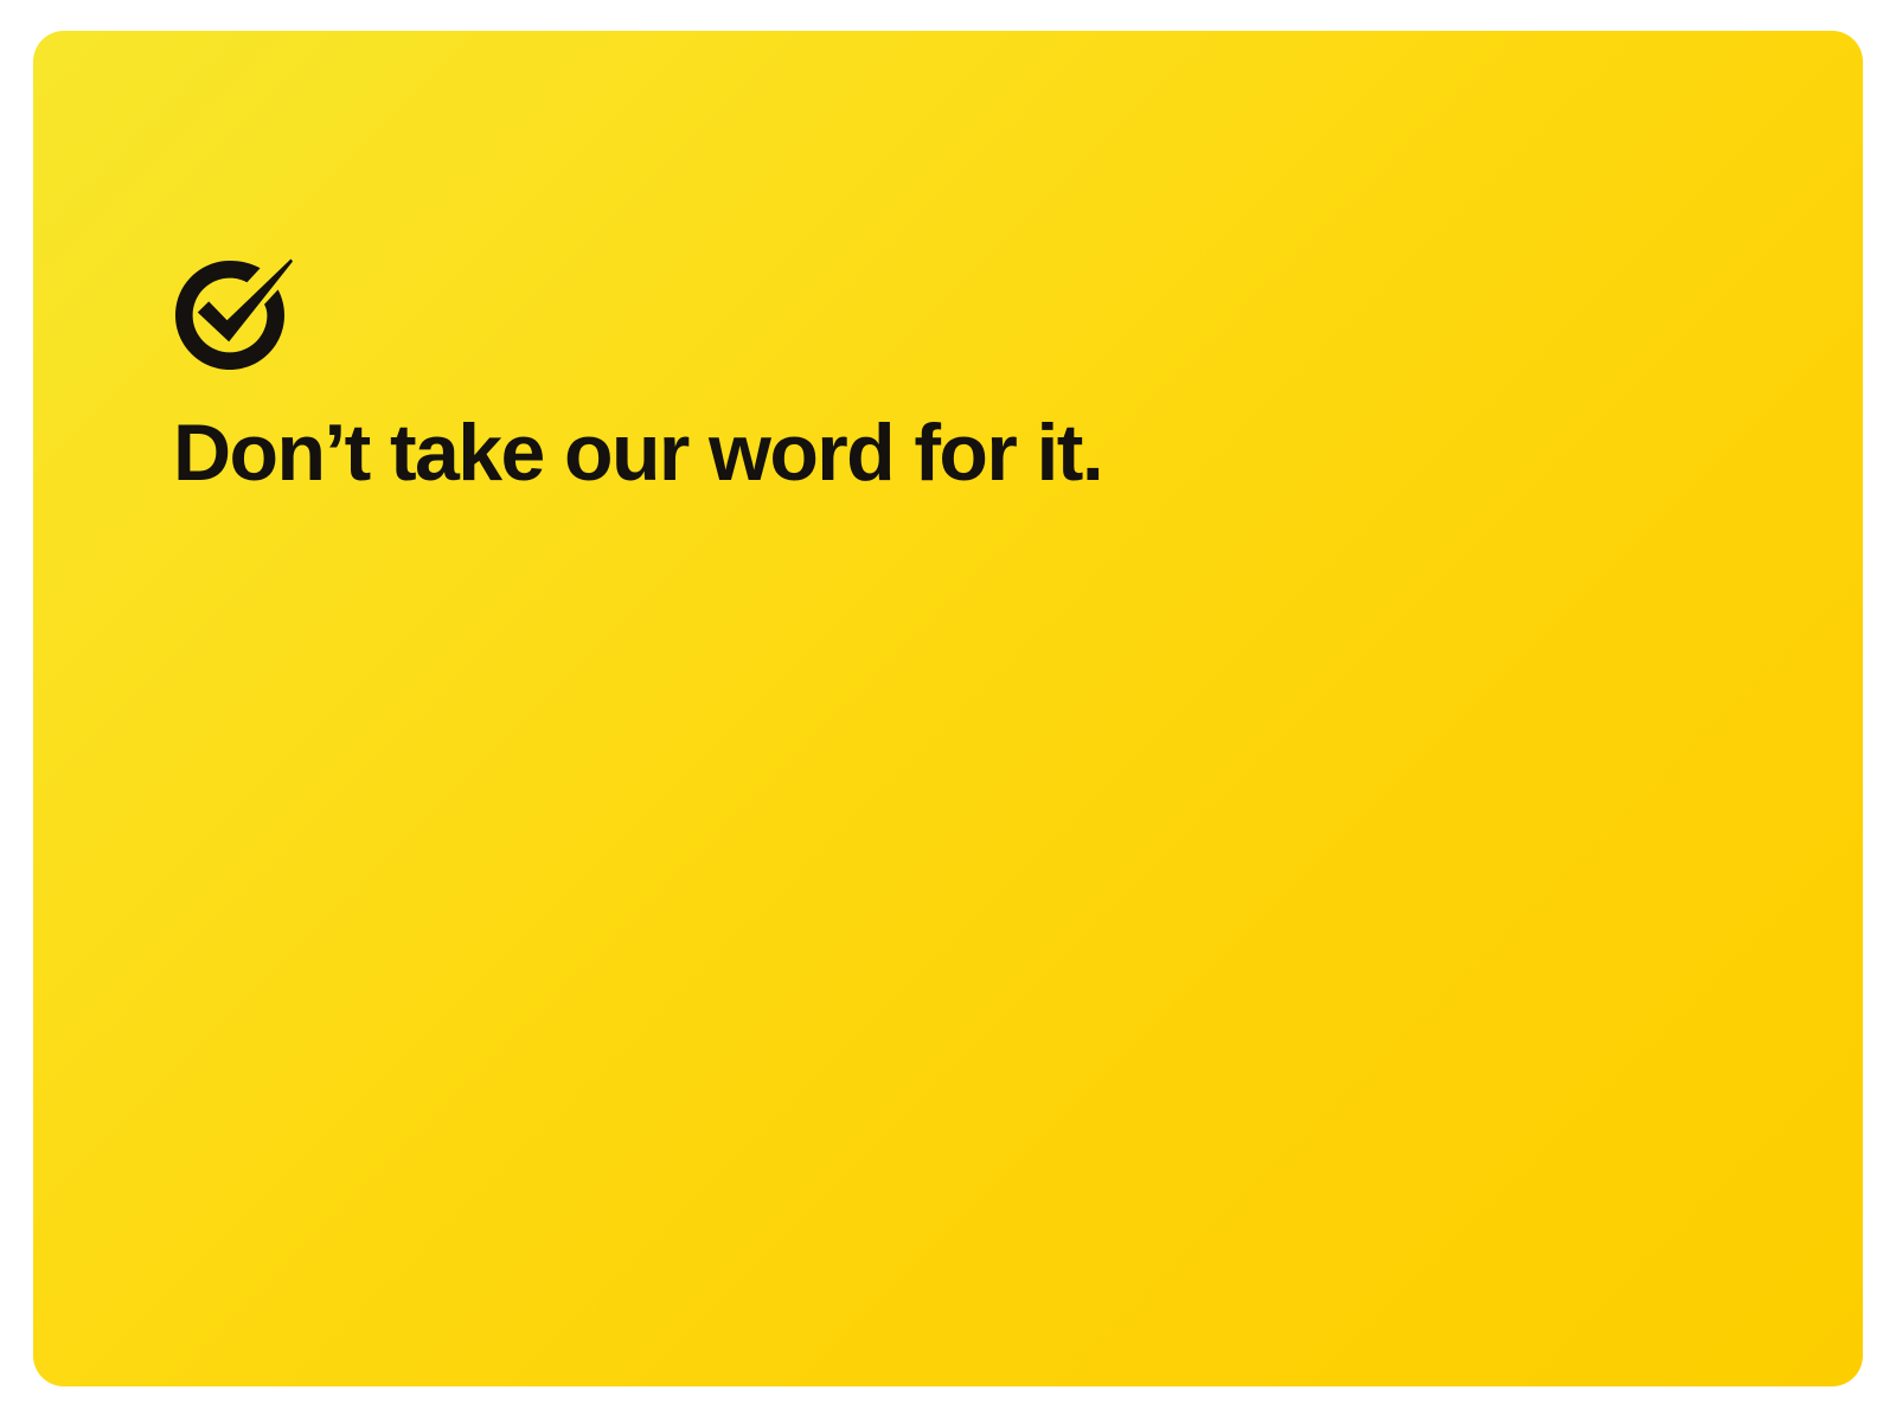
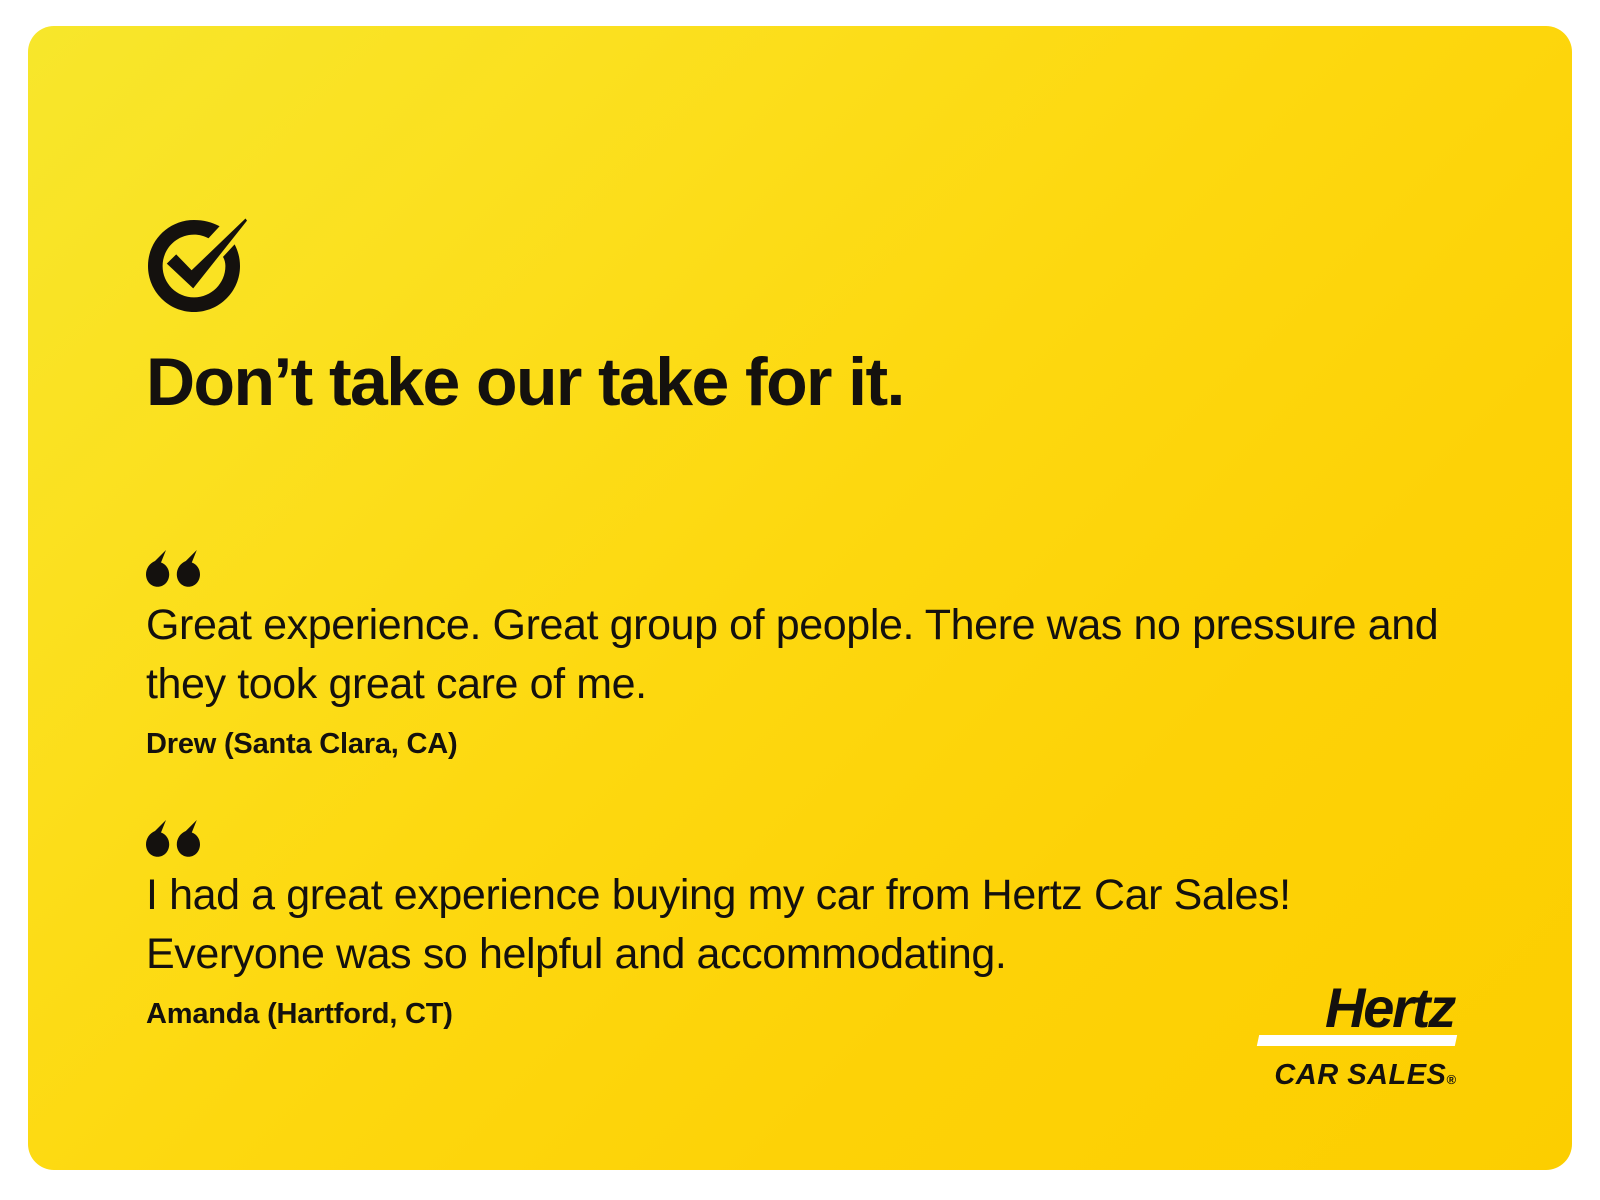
- Don’t take our word for it.
+ Don’t take our take for it.
+ Great experience. Great group of people. There was no pressure and they took great care of me.
+ Drew (Santa Clara, CA)
+ I had a great experience buying my car from Hertz Car Sales! Everyone was so helpful and accommodating.
+ Amanda (Hartford, CT)
+ Hertz
+ CAR SALES®
